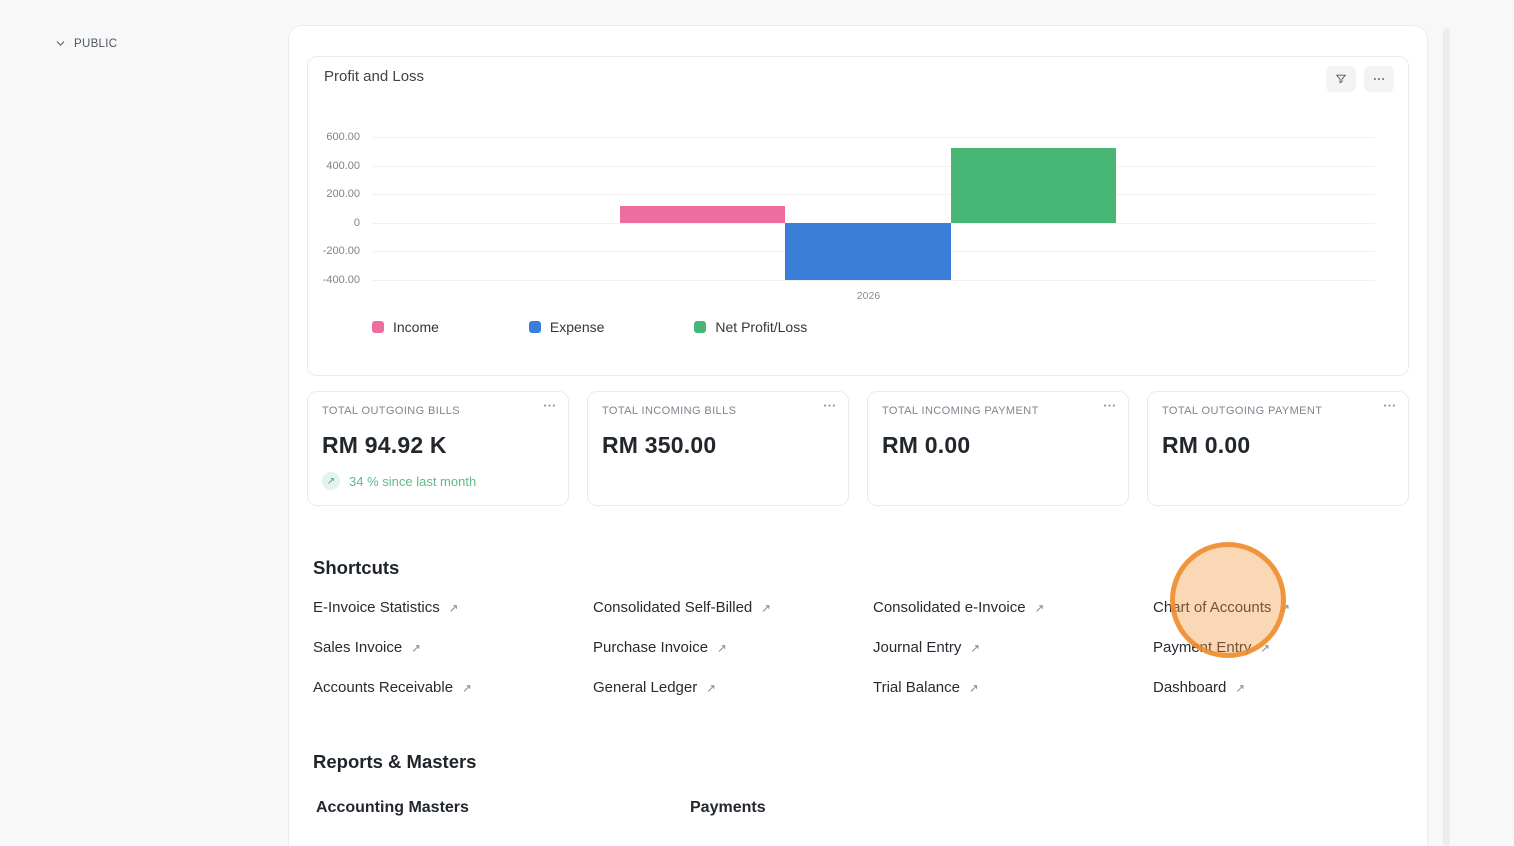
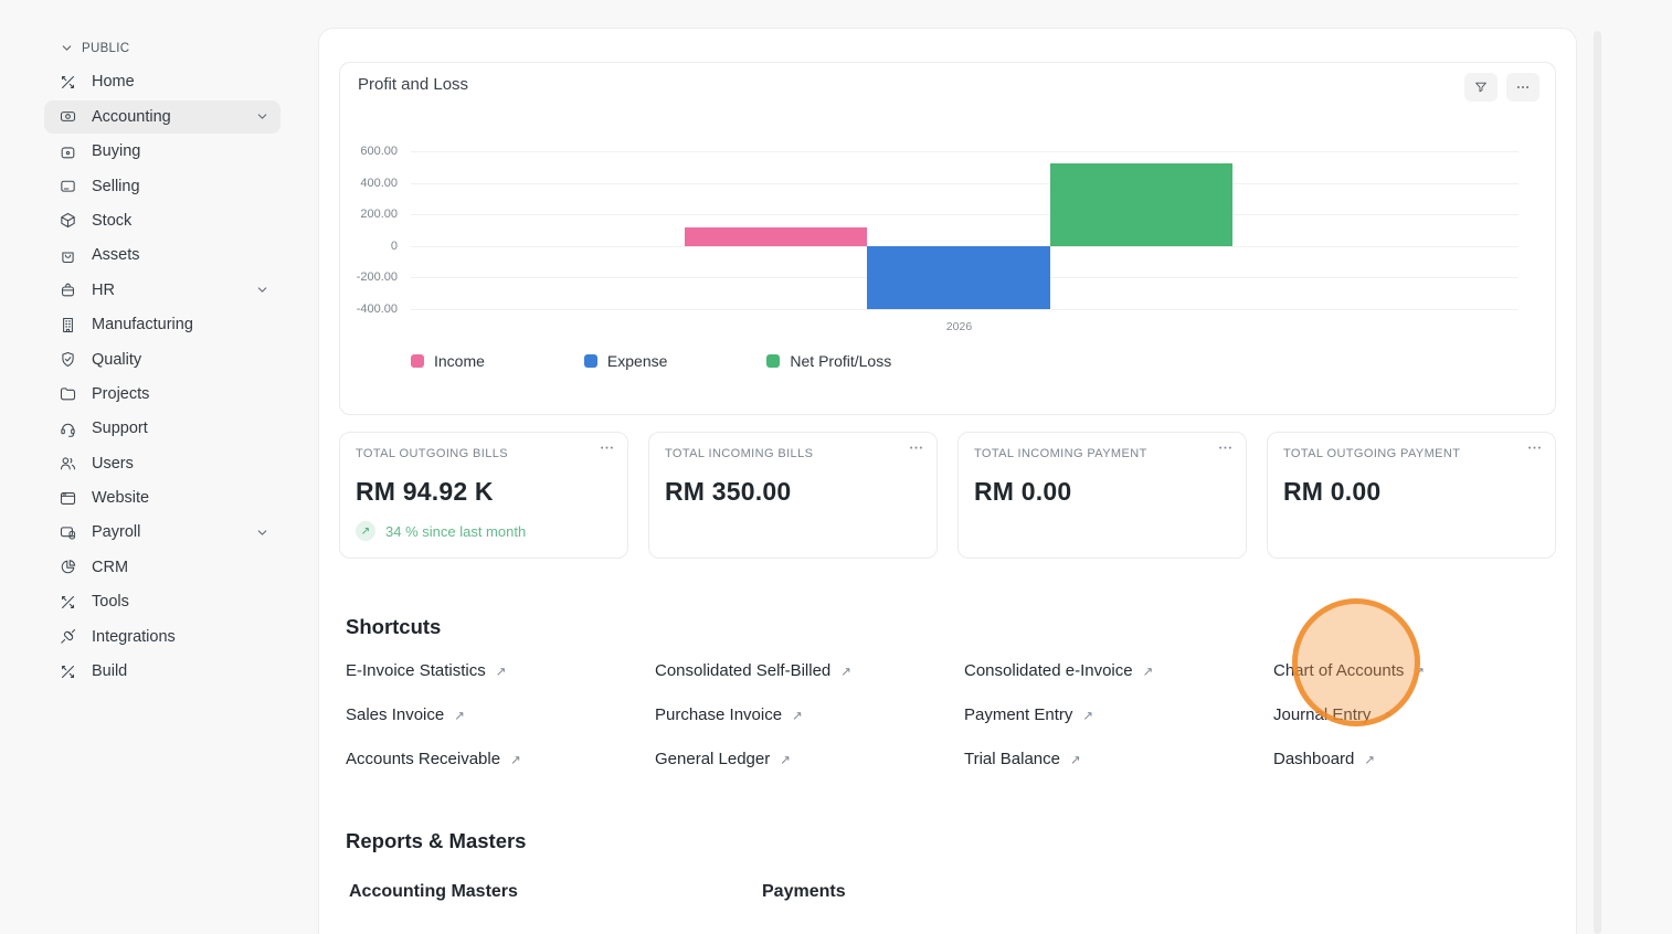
  PUBLIC
+ Home
+ Accounting
+ Buying
+ Selling
+ Stock
+ Assets
+ HR
+ Manufacturing
+ Quality
+ Projects
+ Support
+ Users
+ Website
+ Payroll
+ CRM
+ Tools
+ Integrations
+ Build
  Profit and Loss
  600.00
  400.00
  200.00
  0
  -200.00
  -400.00
  2026
  Income
  Expense
  Net Profit/Loss
  TOTAL OUTGOING BILLS
  RM 94.92 K
  ↗
  34 % since last month
  TOTAL INCOMING BILLS
  RM 350.00
  TOTAL INCOMING PAYMENT
  RM 0.00
  TOTAL OUTGOING PAYMENT
  RM 0.00
  Shortcuts
  E-Invoice Statistics
  ↗
  Consolidated Self-Billed
  ↗
  Consolidated e-Invoice
  ↗
  Chart of Accounts
  ↗
  Sales Invoice
  ↗
  Purchase Invoice
  ↗
- Journal Entry
+ Payment Entry
  ↗
- Payment Entry
+ Journal Entry
  ↗
  Accounts Receivable
  ↗
  General Ledger
  ↗
  Trial Balance
  ↗
  Dashboard
  ↗
  Reports & Masters
  Accounting Masters
  Payments
